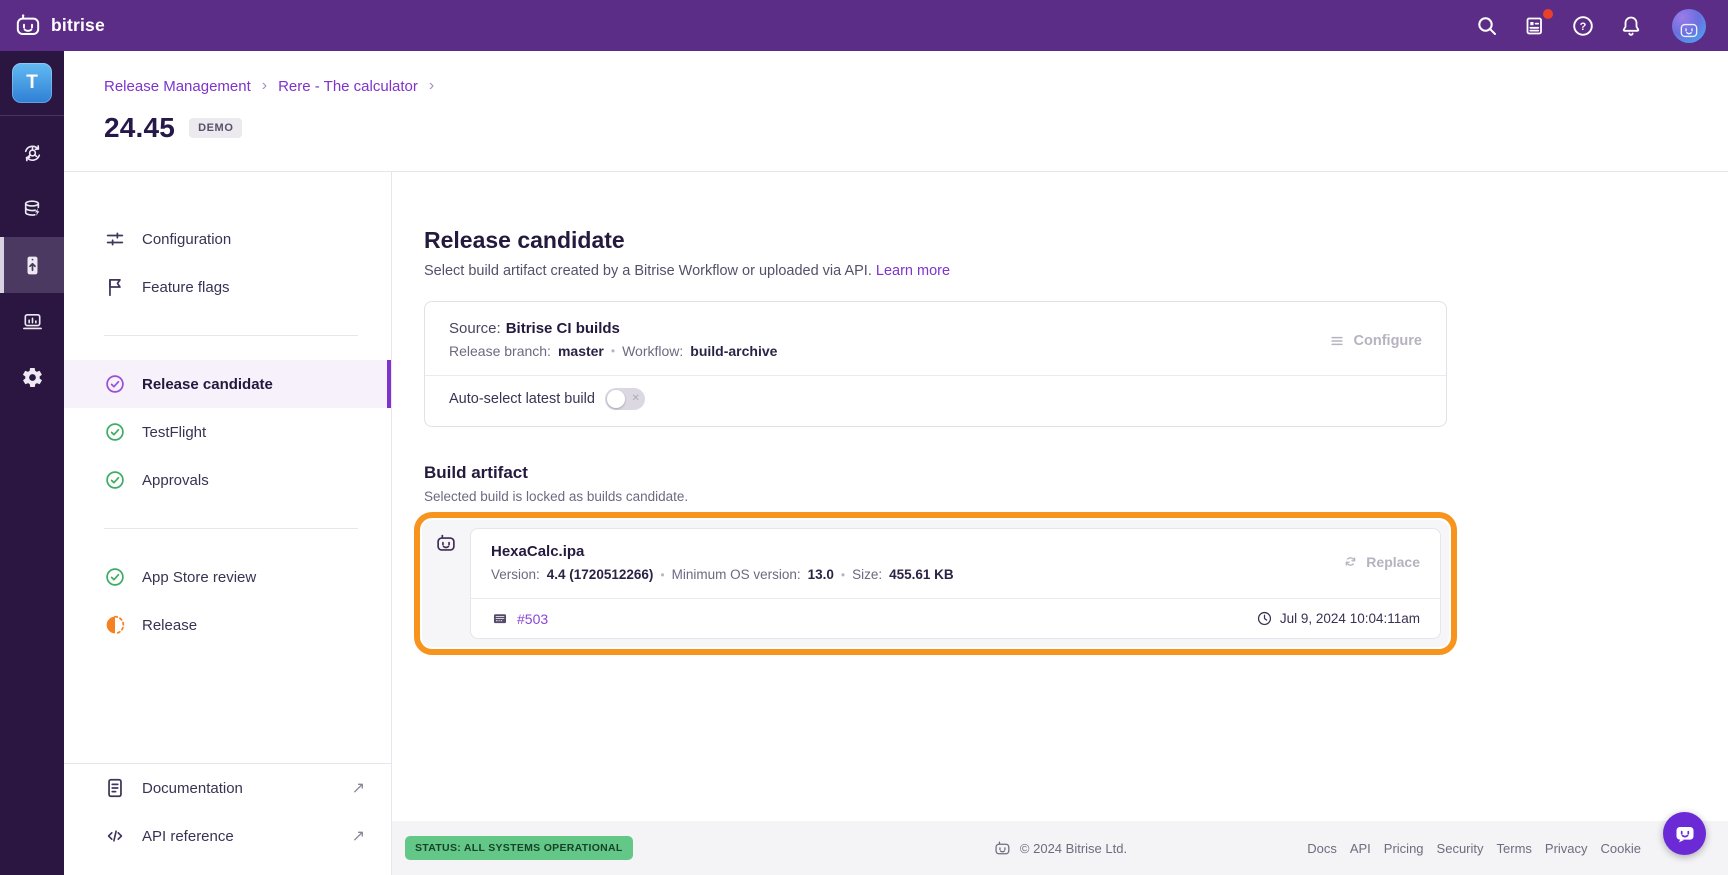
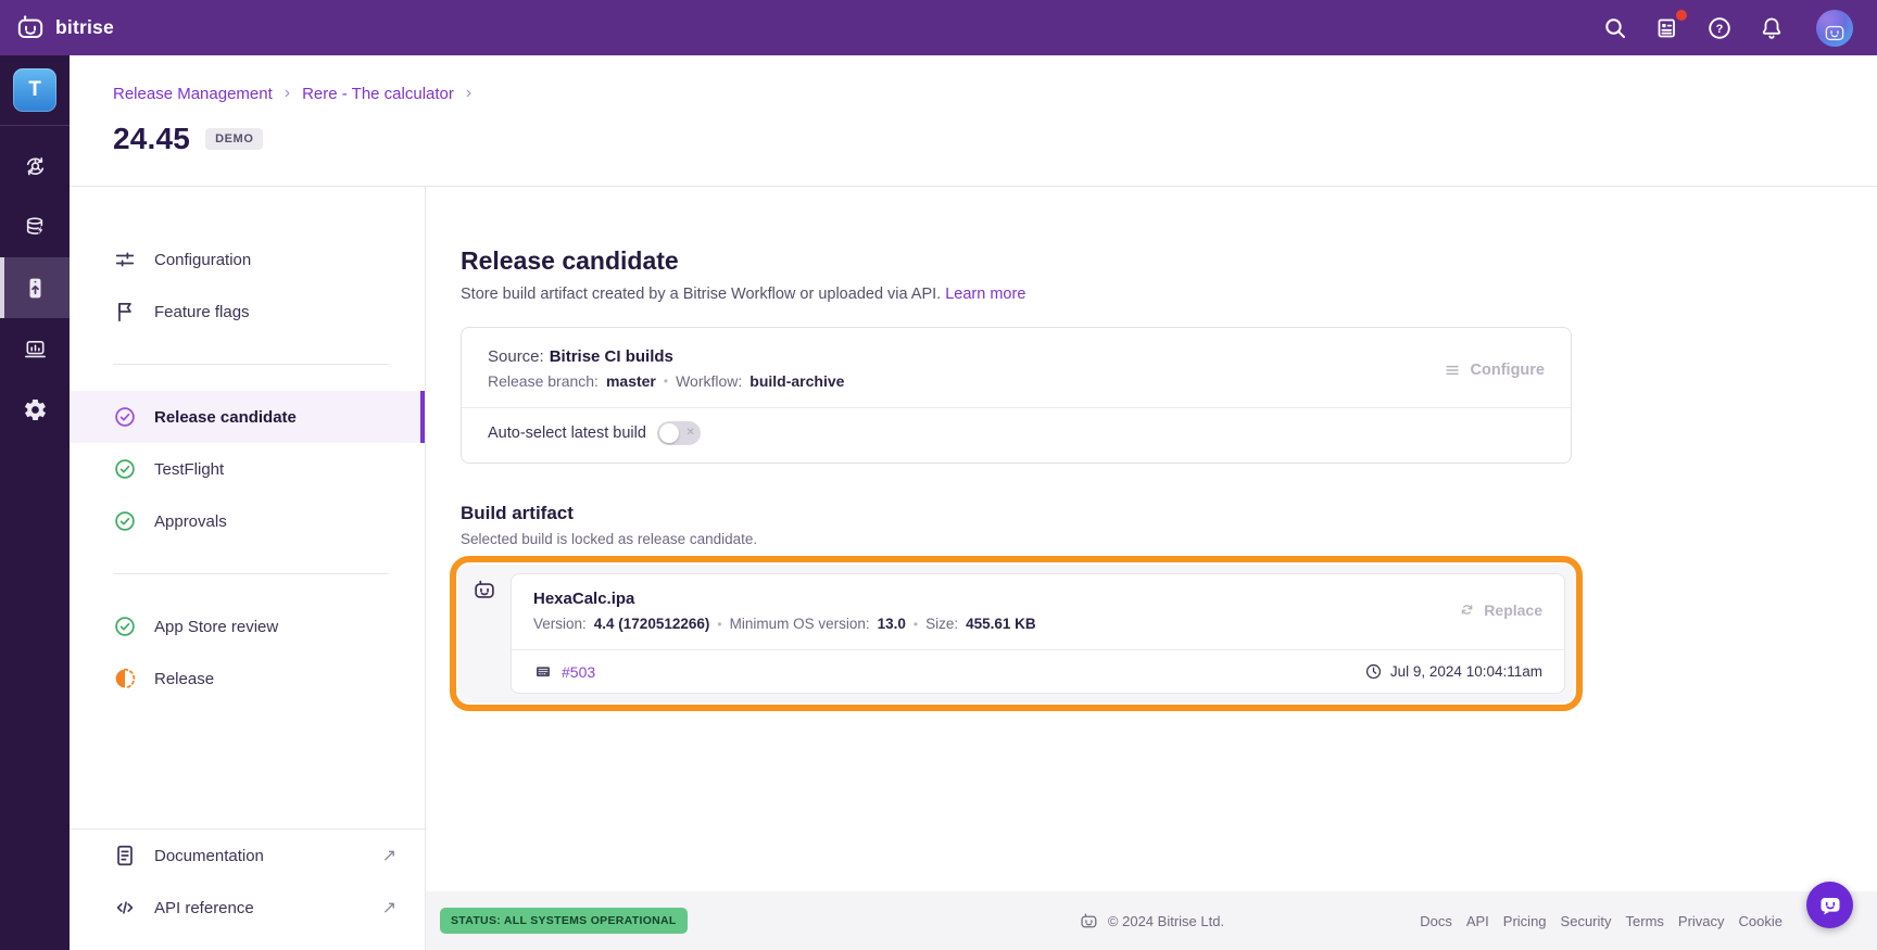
  bitrise
  ?
  T
  Release Management
  ›
  Rere - The calculator
  ›
  24.45
  DEMO
  Configuration
  Feature flags
  Release candidate
  TestFlight
  Approvals
  App Store review
  Release
  Documentation
  ↗
  API reference
  ↗
  Release candidate
- Select build artifact created by a Bitrise Workflow or uploaded via API. Learn more
+ Store build artifact created by a Bitrise Workflow or uploaded via API. Learn more
  Source:
  Bitrise CI builds
  Release branch:
  master
  •
  Workflow:
  build-archive
  Configure
  Auto-select latest build
  ✕
  Build artifact
- Selected build is locked as builds candidate.
+ Selected build is locked as release candidate.
  HexaCalc.ipa
  Version:
  4.4 (1720512266)
  •
  Minimum OS version:
  13.0
  •
  Size:
  455.61 KB
  Replace
  #503
  Jul 9, 2024 10:04:11am
  STATUS: ALL SYSTEMS OPERATIONAL
  © 2024 Bitrise Ltd.
  Docs
  API
  Pricing
  Security
  Terms
  Privacy
  Cookie
